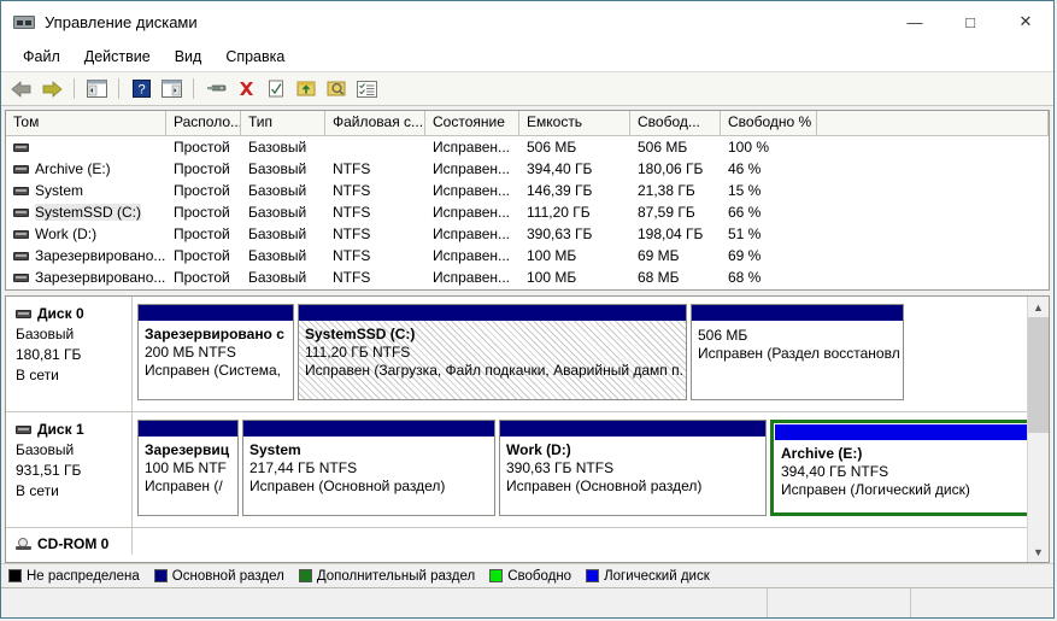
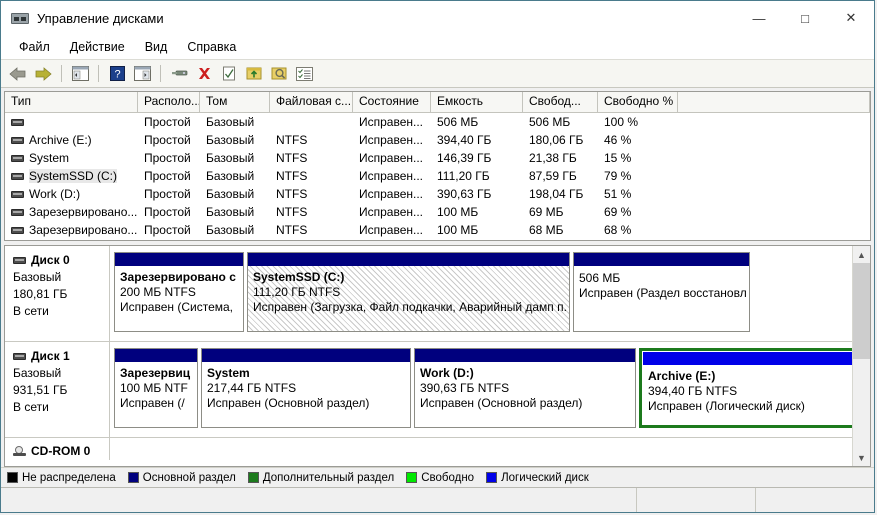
  Управление дисками
  —
  □
  ✕
  Файл
  Действие
  Вид
  Справка
  ?
- Том
+ Тип
  Располо...
- Тип
+ Том
  Файловая с...
  Состояние
  Емкость
  Свобод...
  Свободно %
  Простой
  Базовый
  Исправен...
  506 МБ
  506 МБ
  100 %
  Archive (E:)
  Простой
  Базовый
  NTFS
  Исправен...
  394,40 ГБ
  180,06 ГБ
  46 %
  System
  Простой
  Базовый
  NTFS
  Исправен...
  146,39 ГБ
  21,38 ГБ
  15 %
  SystemSSD (C:)
  Простой
  Базовый
  NTFS
  Исправен...
  111,20 ГБ
  87,59 ГБ
- 66 %
+ 79 %
  Work (D:)
  Простой
  Базовый
  NTFS
  Исправен...
  390,63 ГБ
  198,04 ГБ
  51 %
  Зарезервировано...
  Простой
  Базовый
  NTFS
  Исправен...
  100 МБ
  69 МБ
  69 %
  Зарезервировано...
  Простой
  Базовый
  NTFS
  Исправен...
  100 МБ
  68 МБ
  68 %
  Диск 0
  Базовый
  180,81 ГБ
  В сети
  Зарезервировано с
  200 МБ NTFS
  Исправен (Система,
  SystemSSD (C:)
  111,20 ГБ NTFS
  Исправен (Загрузка, Файл подкачки, Аварийный дамп п.
  506 МБ
  Исправен (Раздел восстановл
  Диск 1
  Базовый
  931,51 ГБ
  В сети
  Зарезервиц
  100 МБ NTF
  Исправен (/
  System
  217,44 ГБ NTFS
  Исправен (Основной раздел)
  Work (D:)
  390,63 ГБ NTFS
  Исправен (Основной раздел)
  Archive (E:)
  394,40 ГБ NTFS
  Исправен (Логический диск)
  CD-ROM 0
  ▲
  ▼
  Не распределена
  Основной раздел
  Дополнительный раздел
  Свободно
  Логический диск
